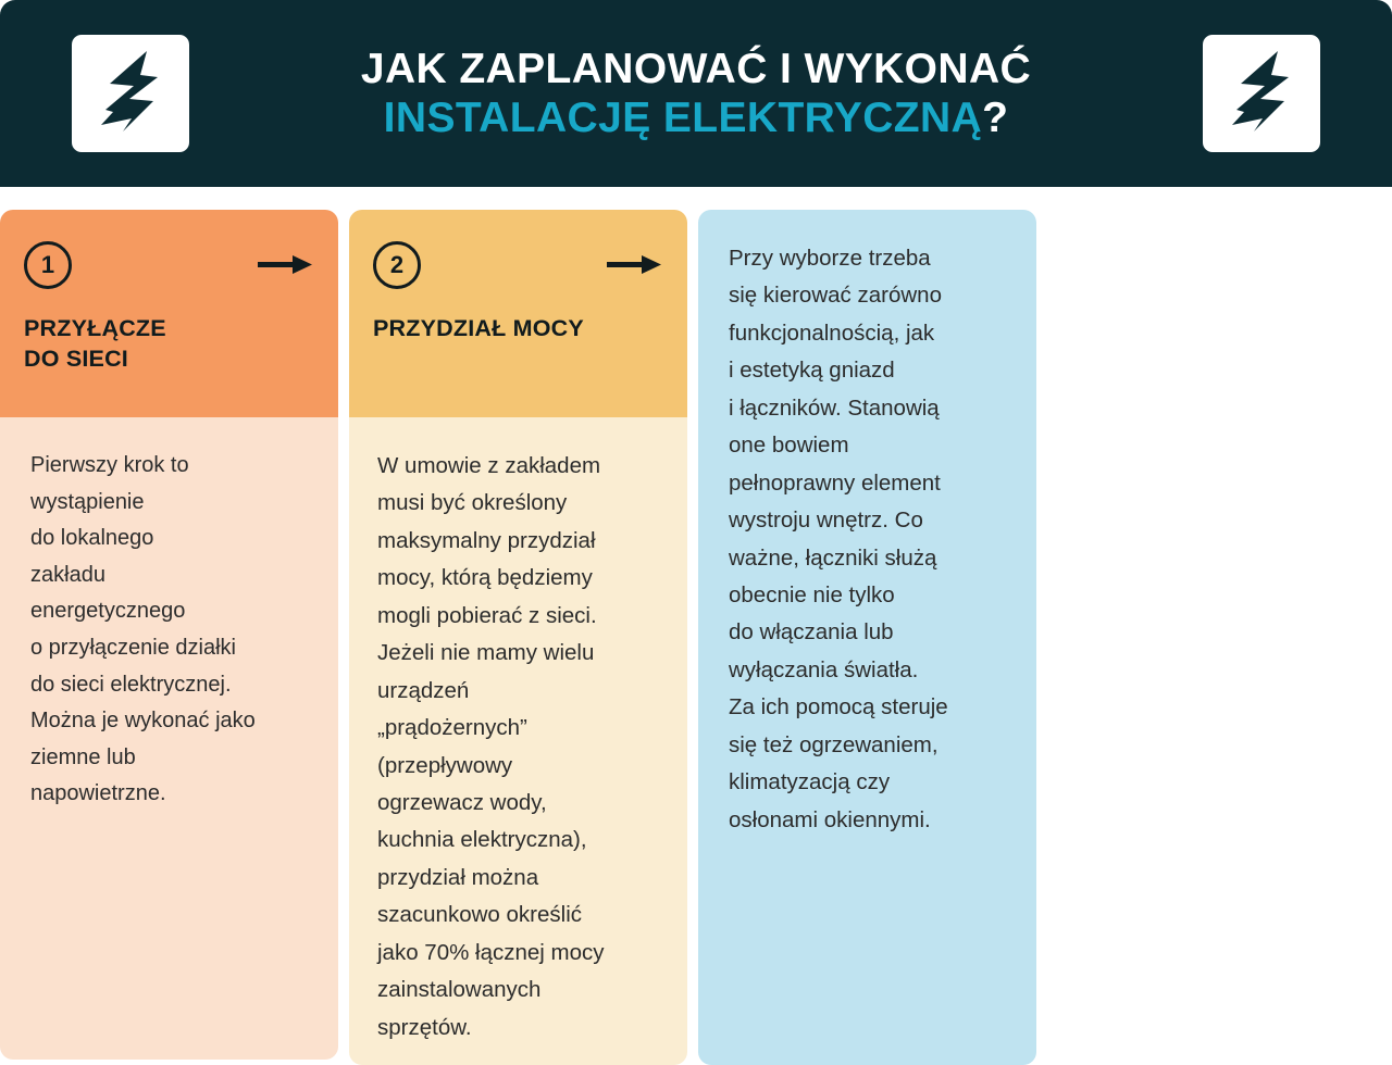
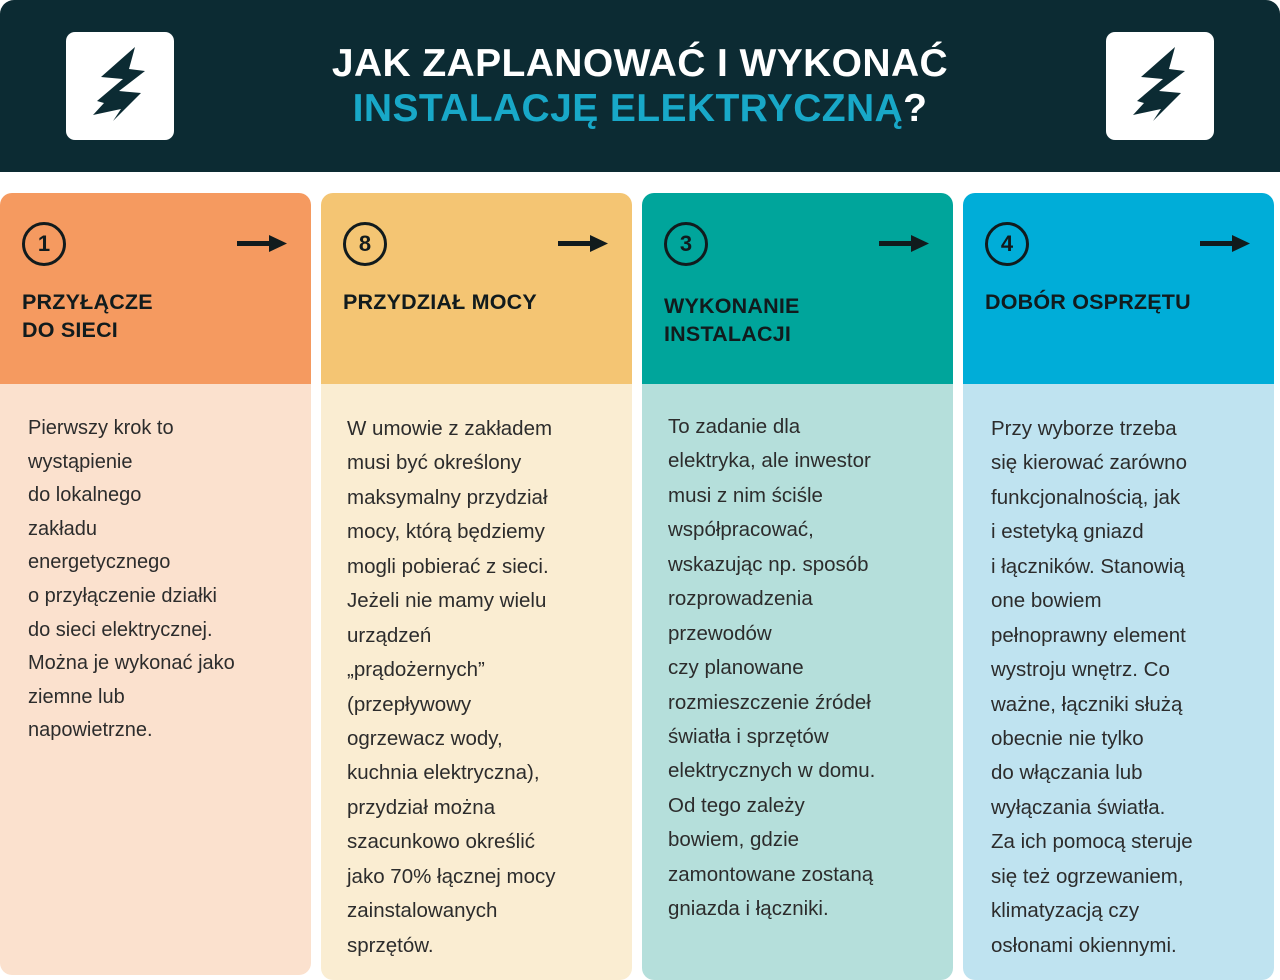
  JAK ZAPLANOWAĆ I WYKONAĆ
  INSTALACJĘ ELEKTRYCZNĄ?
  1
  PRZYŁĄCZE
  DO SIECI
  Pierwszy krok to
  wystąpienie
  do lokalnego
  zakładu
  energetycznego
  o przyłączenie działki
  do sieci elektrycznej.
  Można je wykonać jako
  ziemne lub
  napowietrzne.
- 2
+ 8
  PRZYDZIAŁ MOCY
  W umowie z zakładem
  musi być określony
  maksymalny przydział
  mocy, którą będziemy
  mogli pobierać z sieci.
  Jeżeli nie mamy wielu
  urządzeń
  „prądożernych”
  (przepływowy
  ogrzewacz wody,
  kuchnia elektryczna),
  przydział można
  szacunkowo określić
  jako 70% łącznej mocy
  zainstalowanych
  sprzętów.
+ 3
+ WYKONANIE
+ INSTALACJI
+ To zadanie dla
+ elektryka, ale inwestor
+ musi z nim ściśle
+ współpracować,
+ wskazując np. sposób
+ rozprowadzenia
+ przewodów
+ czy planowane
+ rozmieszczenie źródeł
+ światła i sprzętów
+ elektrycznych w domu.
+ Od tego zależy
+ bowiem, gdzie
+ zamontowane zostaną
+ gniazda i łączniki.
+ 4
+ DOBÓR OSPRZĘTU
  Przy wyborze trzeba
  się kierować zarówno
  funkcjonalnością, jak
  i estetyką gniazd
  i łączników. Stanowią
  one bowiem
  pełnoprawny element
  wystroju wnętrz. Co
  ważne, łączniki służą
  obecnie nie tylko
  do włączania lub
  wyłączania światła.
  Za ich pomocą steruje
  się też ogrzewaniem,
  klimatyzacją czy
  osłonami okiennymi.
